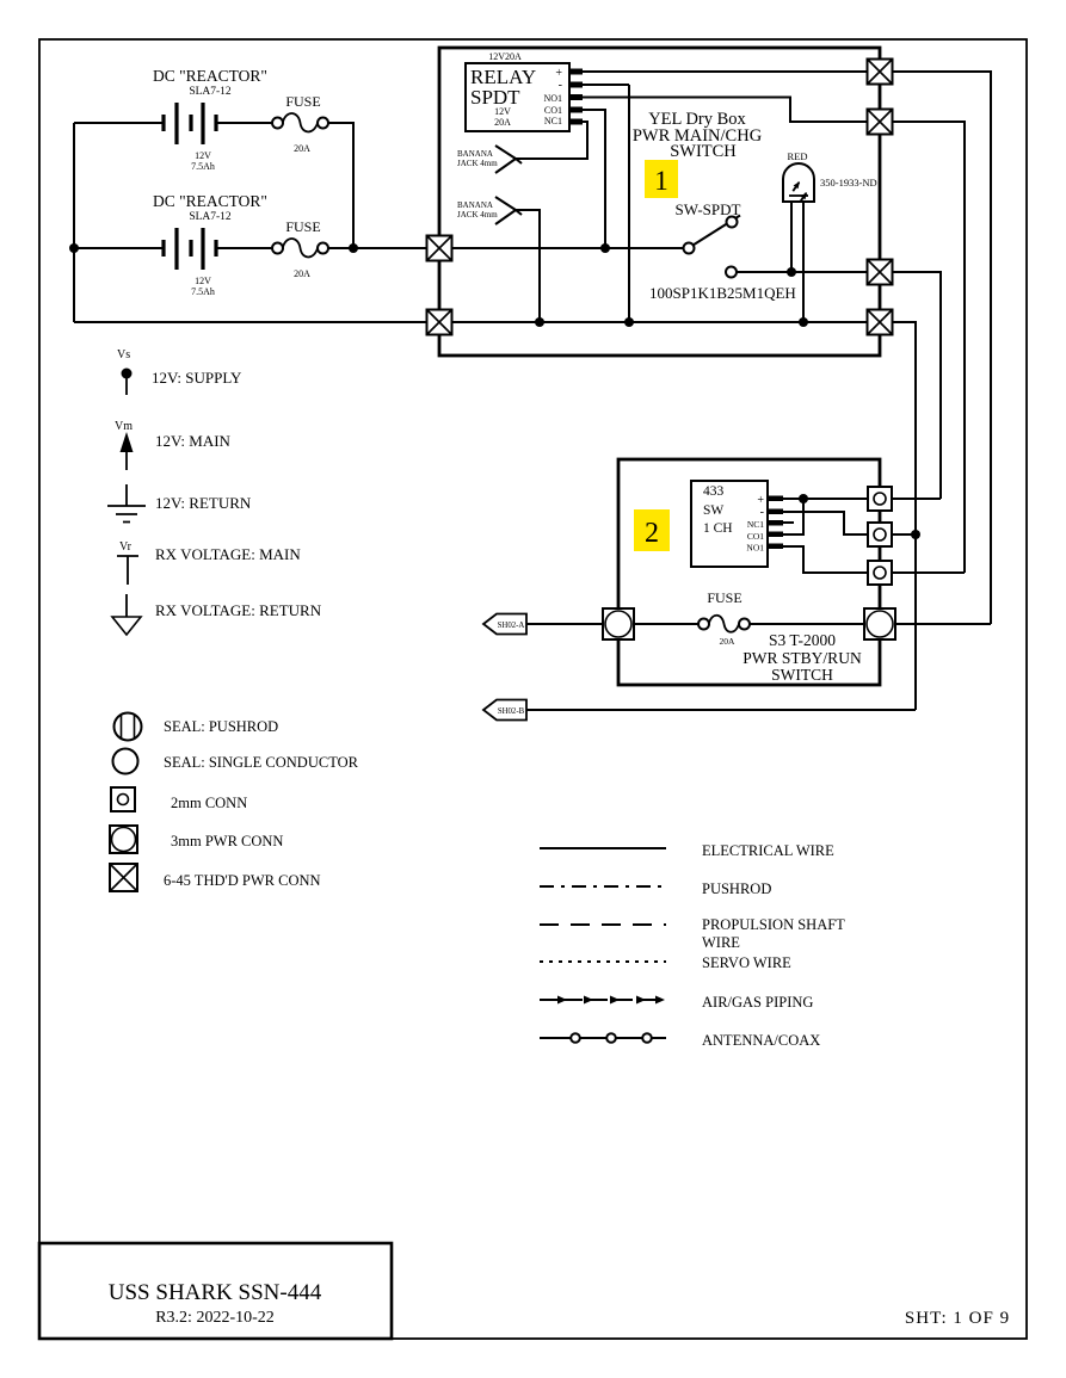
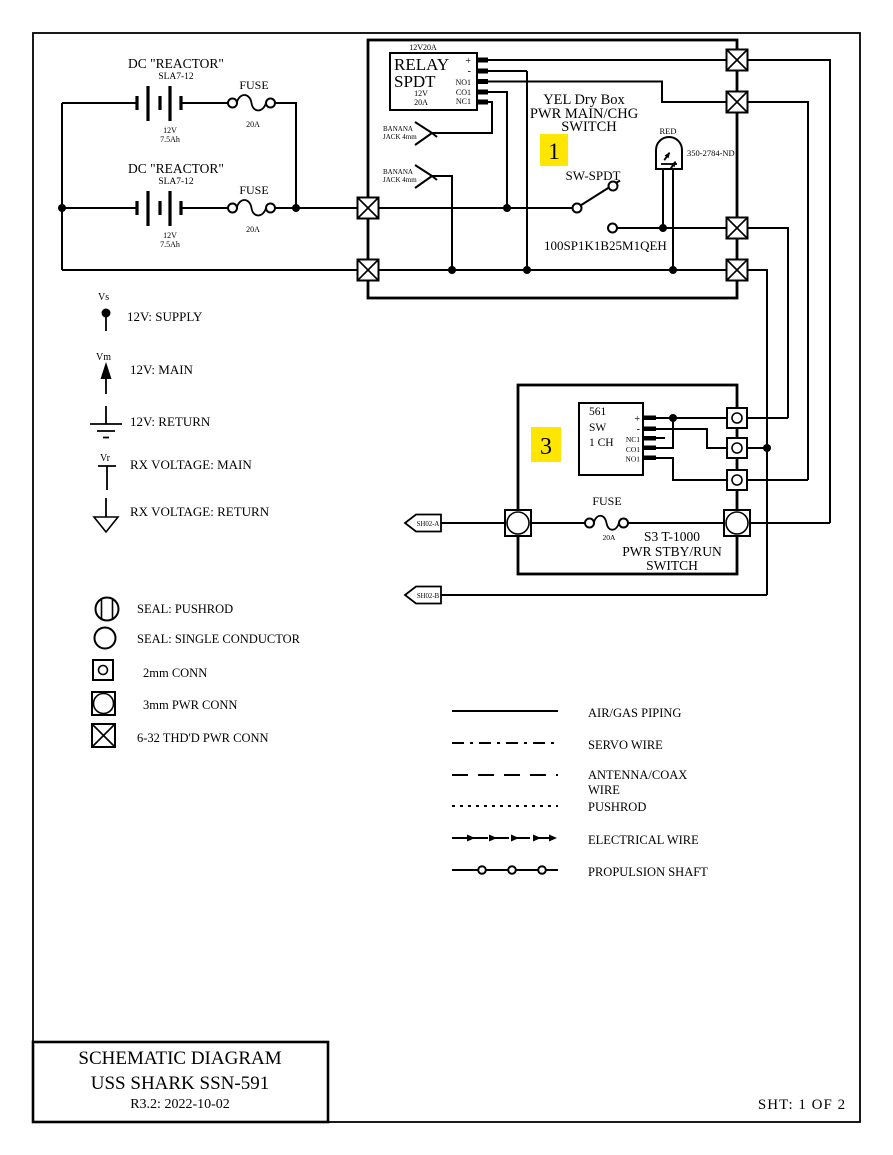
  DC "REACTOR"
  SLA7-12
  12V
  7.5Ah
  DC "REACTOR"
  SLA7-12
  12V
  7.5Ah
  FUSE
  20A
  FUSE
  20A
  12V20A
  RELAY
  SPDT
  12V
  20A
  +
  -
  NO1
  CO1
  NC1
  BANANA
  JACK 4mm
  BANANA
  JACK 4mm
  SW-SPDT
  100SP1K1B25M1QEH
  RED
- 350-1933-ND
+ 350-2784-ND
  YEL Dry Box
  PWR MAIN/CHG
  SWITCH
  1
- 433
+ 561
  SW
  1 CH
  +
  -
  NC1
  CO1
  NO1
- 2
+ 3
  FUSE
  20A
- S3 T-2000
+ S3 T-1000
  PWR STBY/RUN
  SWITCH
  Vs
  12V: SUPPLY
  Vm
  12V: MAIN
  12V: RETURN
  Vr
  RX VOLTAGE: MAIN
  RX VOLTAGE: RETURN
  SEAL: PUSHROD
  SEAL: SINGLE CONDUCTOR
  2mm CONN
  3mm PWR CONN
- 6-45 THD'D PWR CONN
+ 6-32 THD'D PWR CONN
- ELECTRICAL WIRE
+ AIR/GAS PIPING
- PUSHROD
+ SERVO WIRE
- PROPULSION SHAFT
+ ANTENNA/COAX
  WIRE
- SERVO WIRE
+ PUSHROD
- AIR/GAS PIPING
+ ELECTRICAL WIRE
- ANTENNA/COAX
+ PROPULSION SHAFT
+ SCHEMATIC DIAGRAM
- USS SHARK SSN-444
+ USS SHARK SSN-591
- R3.2: 2022-10-22
+ R3.2: 2022-10-02
- SHT: 1 OF 9
+ SHT: 1 OF 2
